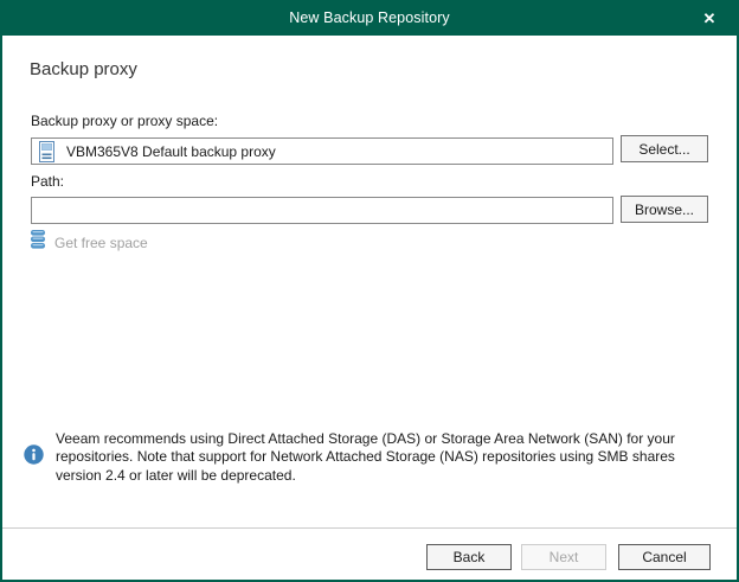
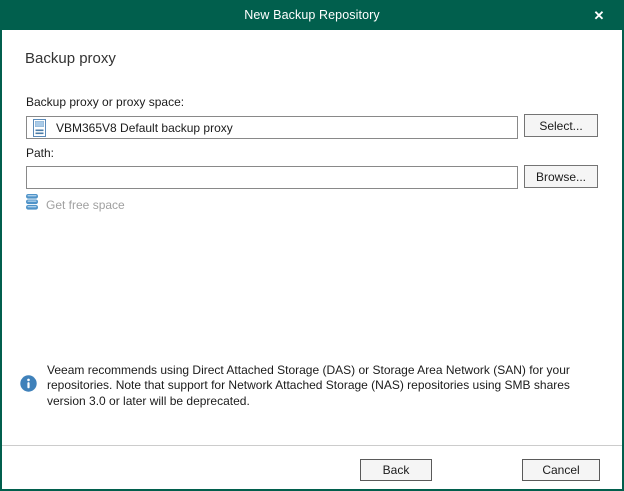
  New Backup Repository
  ✕
  Backup proxy
  Backup proxy or proxy space:
  VBM365V8 Default backup proxy
  Select...
  Path:
  Browse...
  Get free space
- Veeam recommends using Direct Attached Storage (DAS) or Storage Area Network (SAN) for your repositories. Note that support for Network Attached Storage (NAS) repositories using SMB shares version 2.4 or later will be deprecated.
+ Veeam recommends using Direct Attached Storage (DAS) or Storage Area Network (SAN) for your repositories. Note that support for Network Attached Storage (NAS) repositories using SMB shares version 3.0 or later will be deprecated.
  Back
- Next
  Cancel
